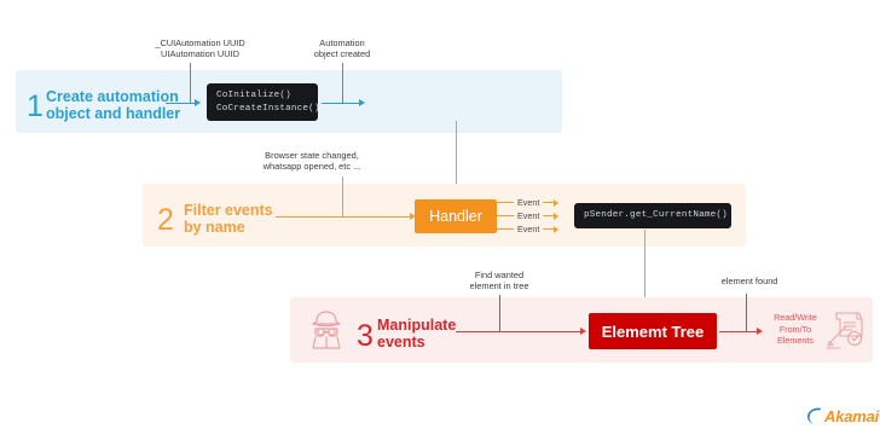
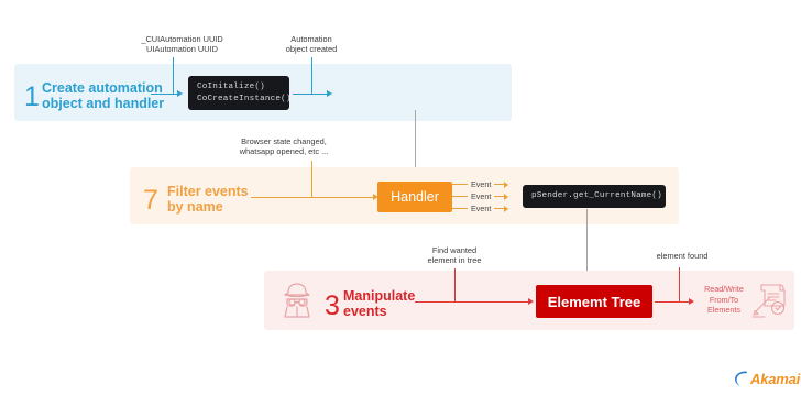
  1
  Create automation
  object and handler
  _CUIAutomation UUID
  UIAutomation UUID
  CoInitalize()
  CoCreateInstance()
  Automation
  object created
- 2
+ 7
  Filter events
  by name
  Browser state changed,
  whatsapp opened, etc ...
  Handler
  Event
  Event
  Event
  pSender.get_CurrentName()
  3
  Manipulate
  events
  Find wanted
  element in tree
  Elememt Tree
  element found
  Read/Write
  From/To
  Elements
  Akamai
